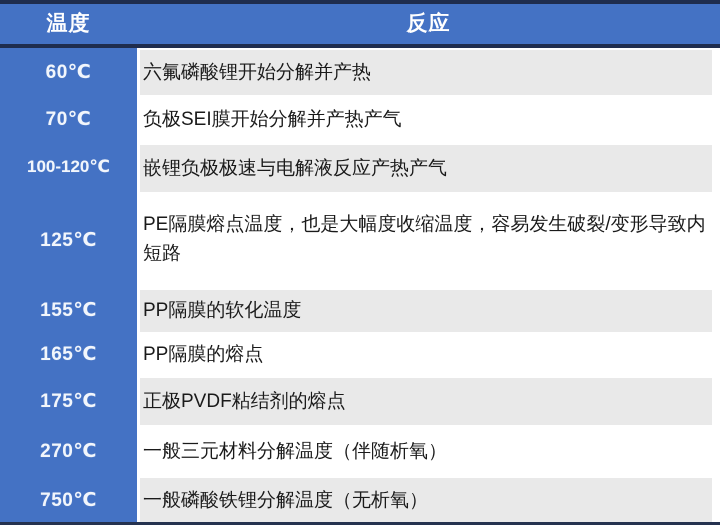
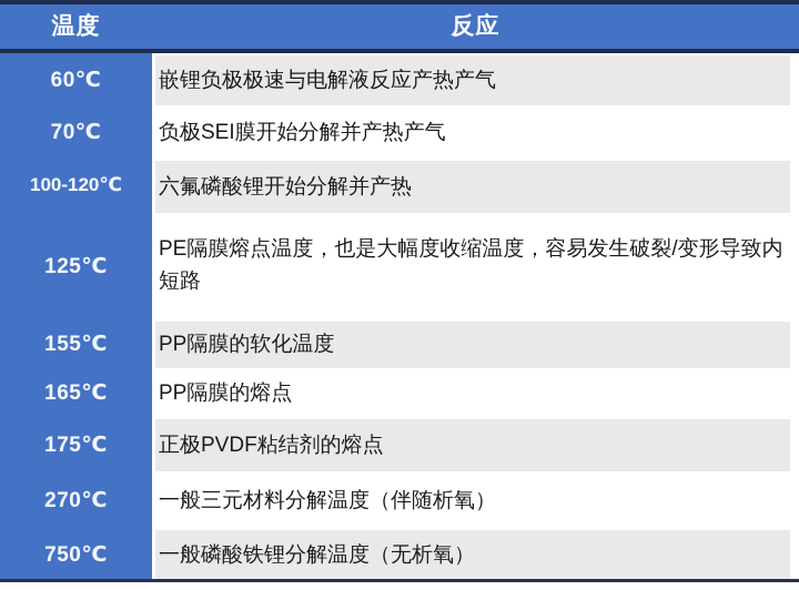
  温度
  反应
  60℃
- 六氟磷酸锂开始分解并产热
+ 嵌锂负极极速与电解液反应产热产气
  70℃
  负极SEI膜开始分解并产热产气
  100-120℃
- 嵌锂负极极速与电解液反应产热产气
+ 六氟磷酸锂开始分解并产热
  125℃
  PE隔膜熔点温度，也是大幅度收缩温度，容易发生破裂/变形导致内短路
  155℃
  PP隔膜的软化温度
  165℃
  PP隔膜的熔点
  175℃
  正极PVDF粘结剂的熔点
  270℃
  一般三元材料分解温度（伴随析氧）
  750℃
  一般磷酸铁锂分解温度（无析氧）
